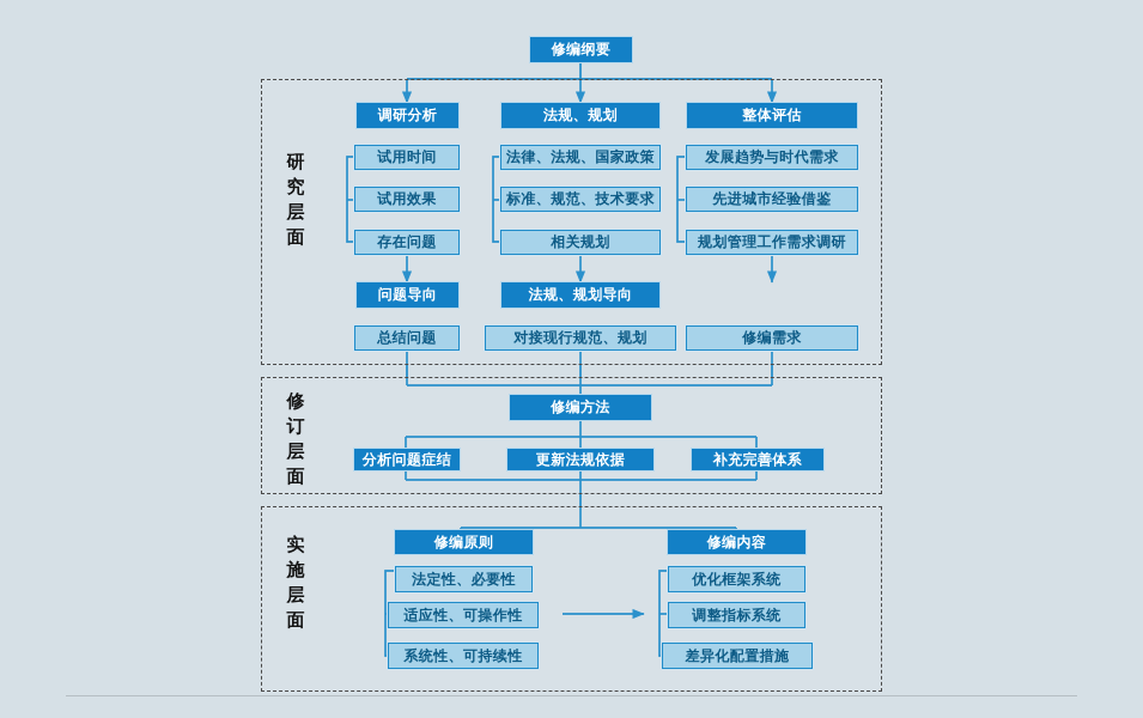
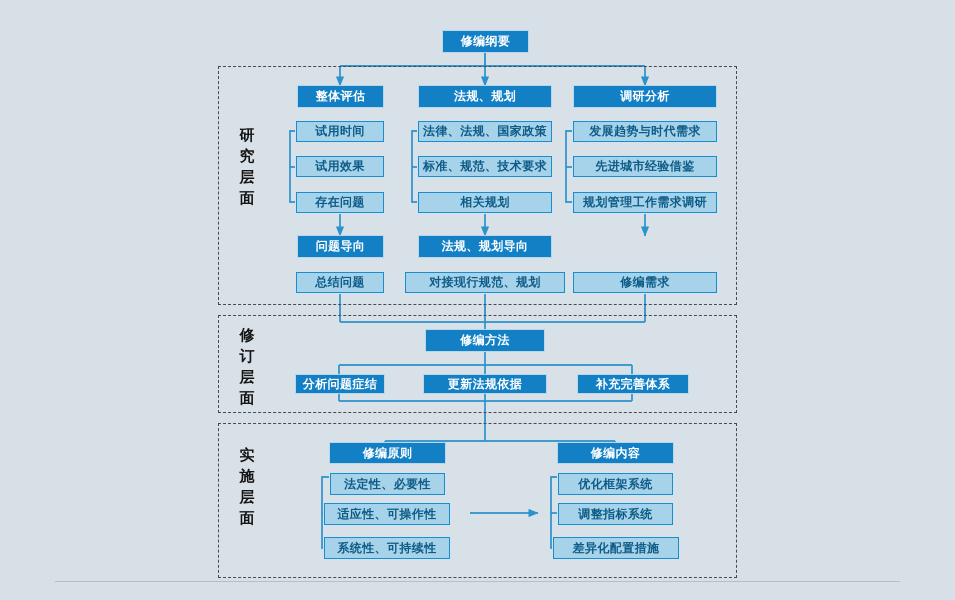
  研究层面
  修订层面
  实施层面
  修编纲要
- 调研分析
+ 整体评估
  法规、规划
- 整体评估
+ 调研分析
  试用时间
  试用效果
  存在问题
  问题导向
  总结问题
  法律、法规、国家政策
  标准、规范、技术要求
  相关规划
  法规、规划导向
  对接现行规范、规划
  发展趋势与时代需求
  先进城市经验借鉴
  规划管理工作需求调研
  修编需求
  修编方法
  分析问题症结
  更新法规依据
  补充完善体系
  修编原则
  修编内容
  法定性、必要性
  适应性、可操作性
  系统性、可持续性
  优化框架系统
  调整指标系统
  差异化配置措施
